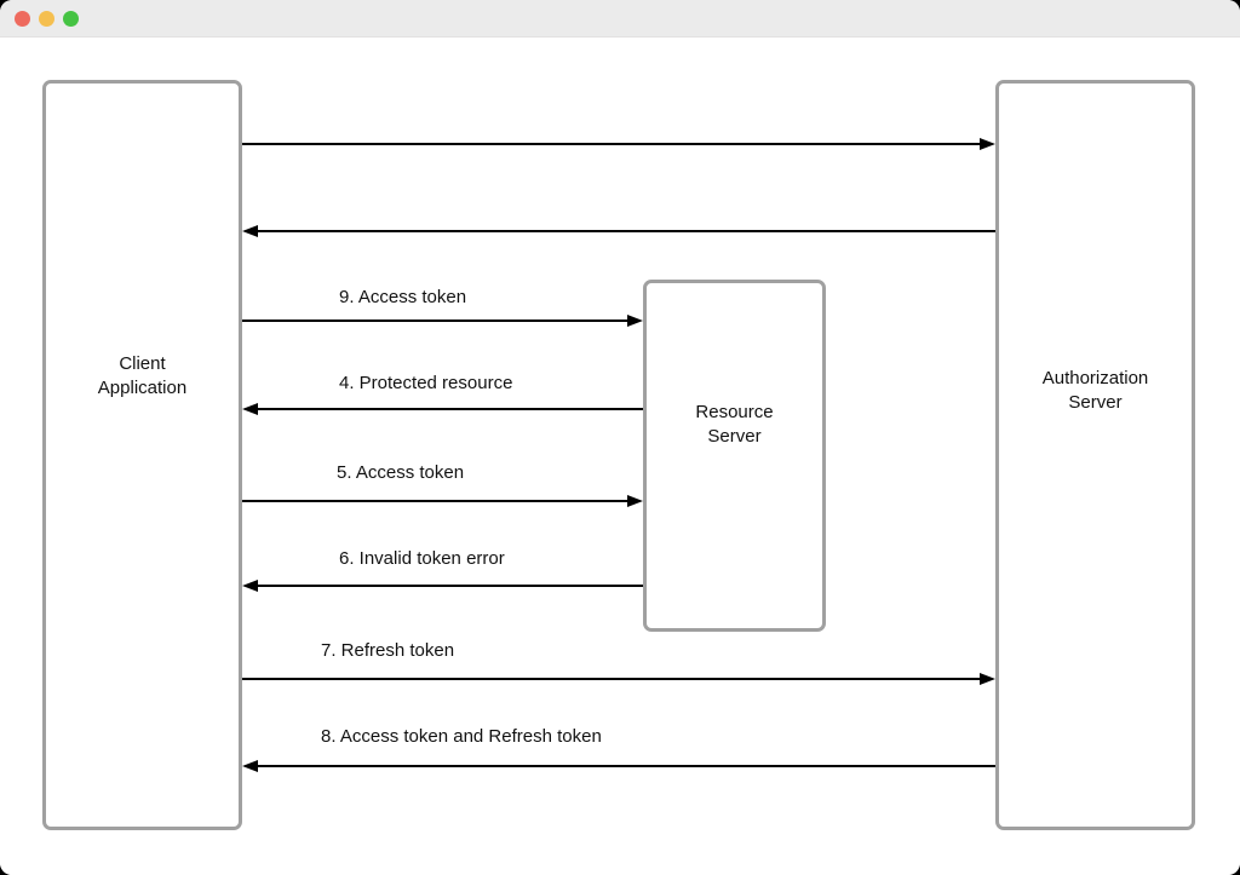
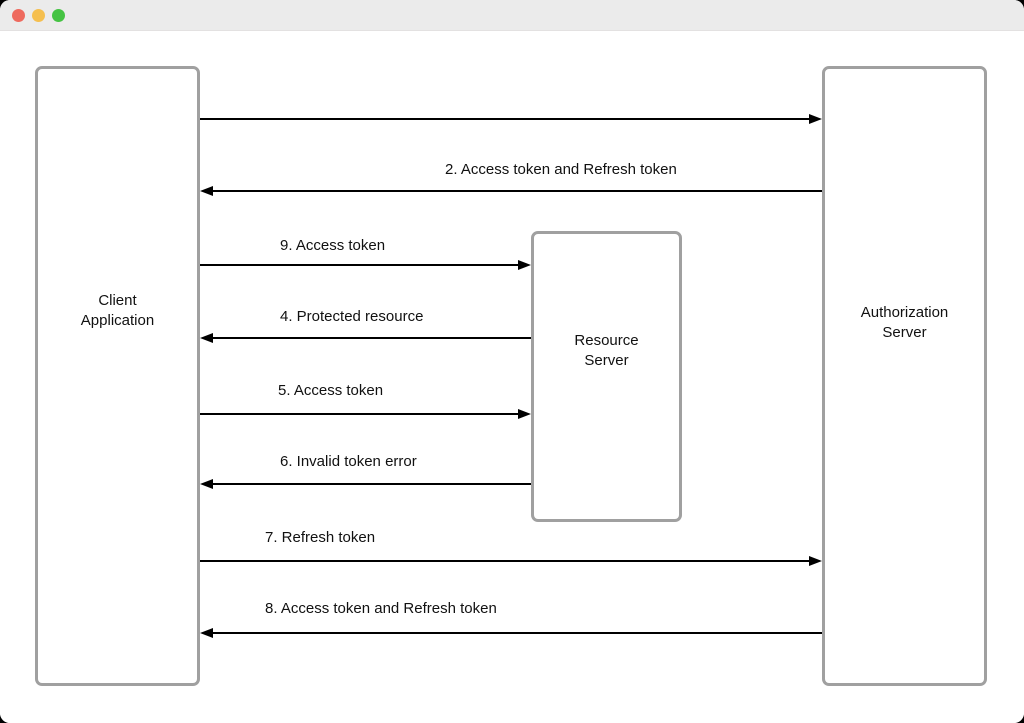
  Client
  Application
  Resource
  Server
  Authorization
  Server
+ 2. Access token and Refresh token
  9. Access token
  4. Protected resource
  5. Access token
  6. Invalid token error
  7. Refresh token
  8. Access token and Refresh token
